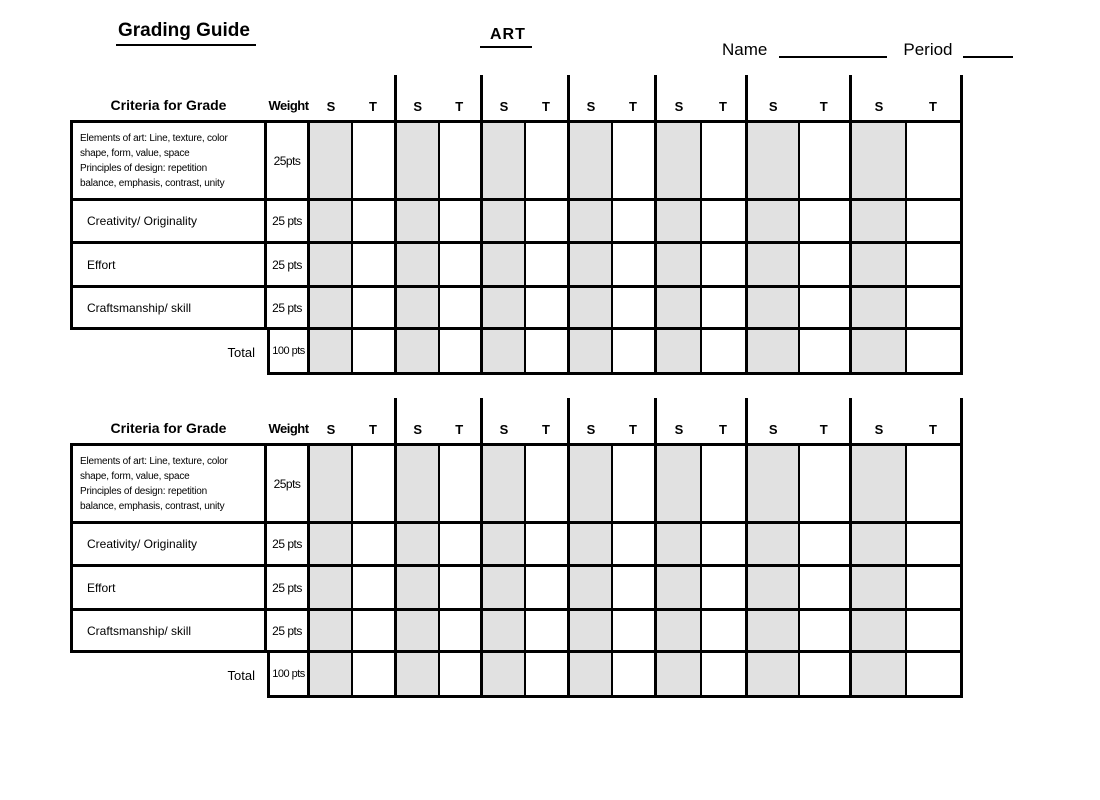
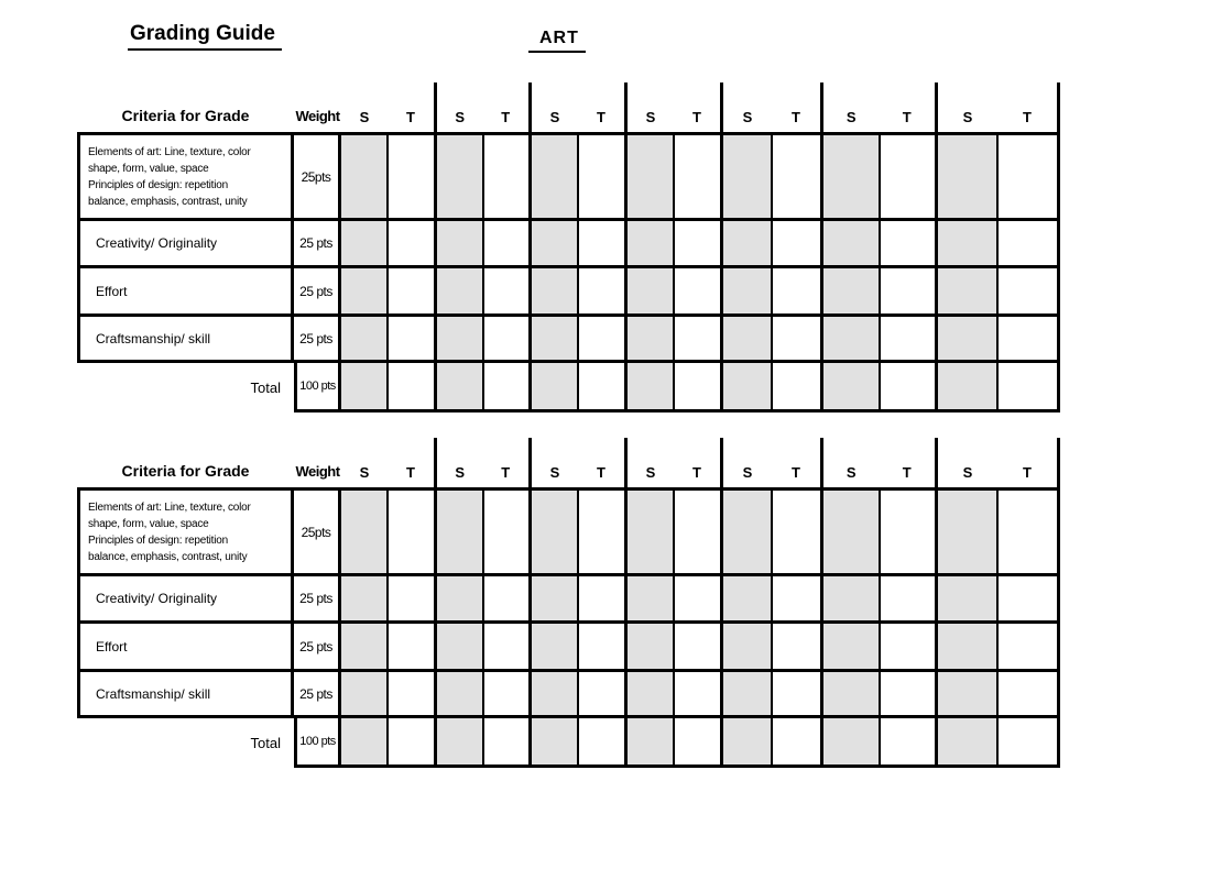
  Grading Guide
  ART
- Name Period
  Criteria for Grade
  Weight
  S
  T
  S
  T
  S
  T
  S
  T
  S
  T
  S
  T
  S
  T
  Elements of art: Line, texture, color
  shape, form, value, space
  Principles of design: repetition
  balance, emphasis, contrast, unity
  25pts
  Creativity/ Originality
  25 pts
  Effort
  25 pts
  Craftsmanship/ skill
  25 pts
  Total
  100 pts
  Criteria for Grade
  Weight
  S
  T
  S
  T
  S
  T
  S
  T
  S
  T
  S
  T
  S
  T
  Elements of art: Line, texture, color
  shape, form, value, space
  Principles of design: repetition
  balance, emphasis, contrast, unity
  25pts
  Creativity/ Originality
  25 pts
  Effort
  25 pts
  Craftsmanship/ skill
  25 pts
  Total
  100 pts
